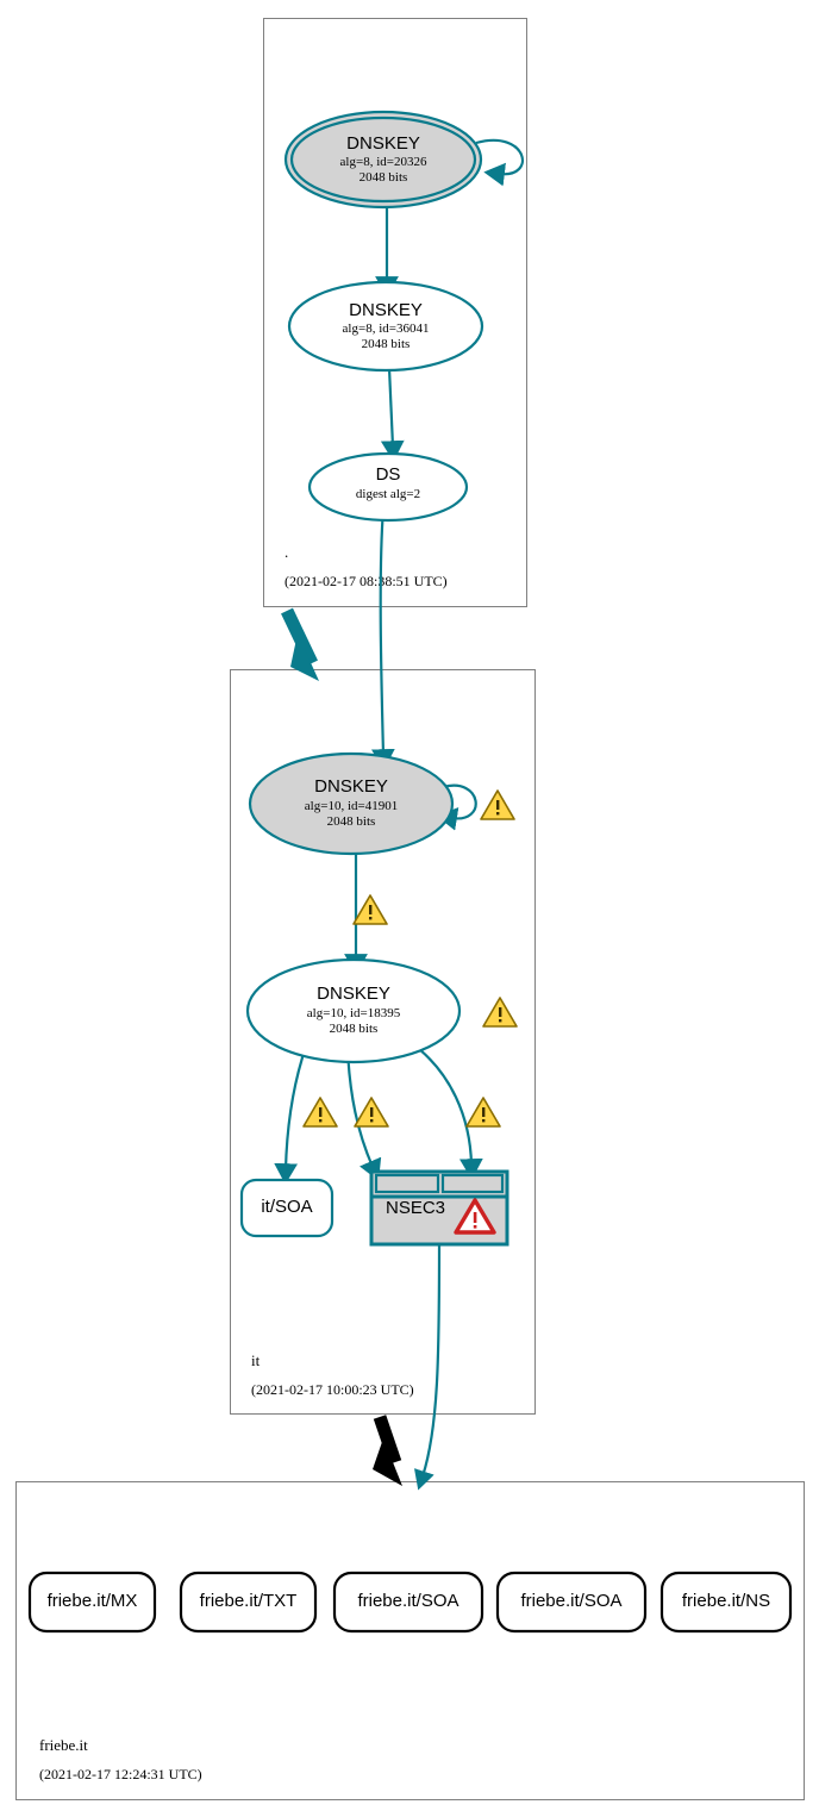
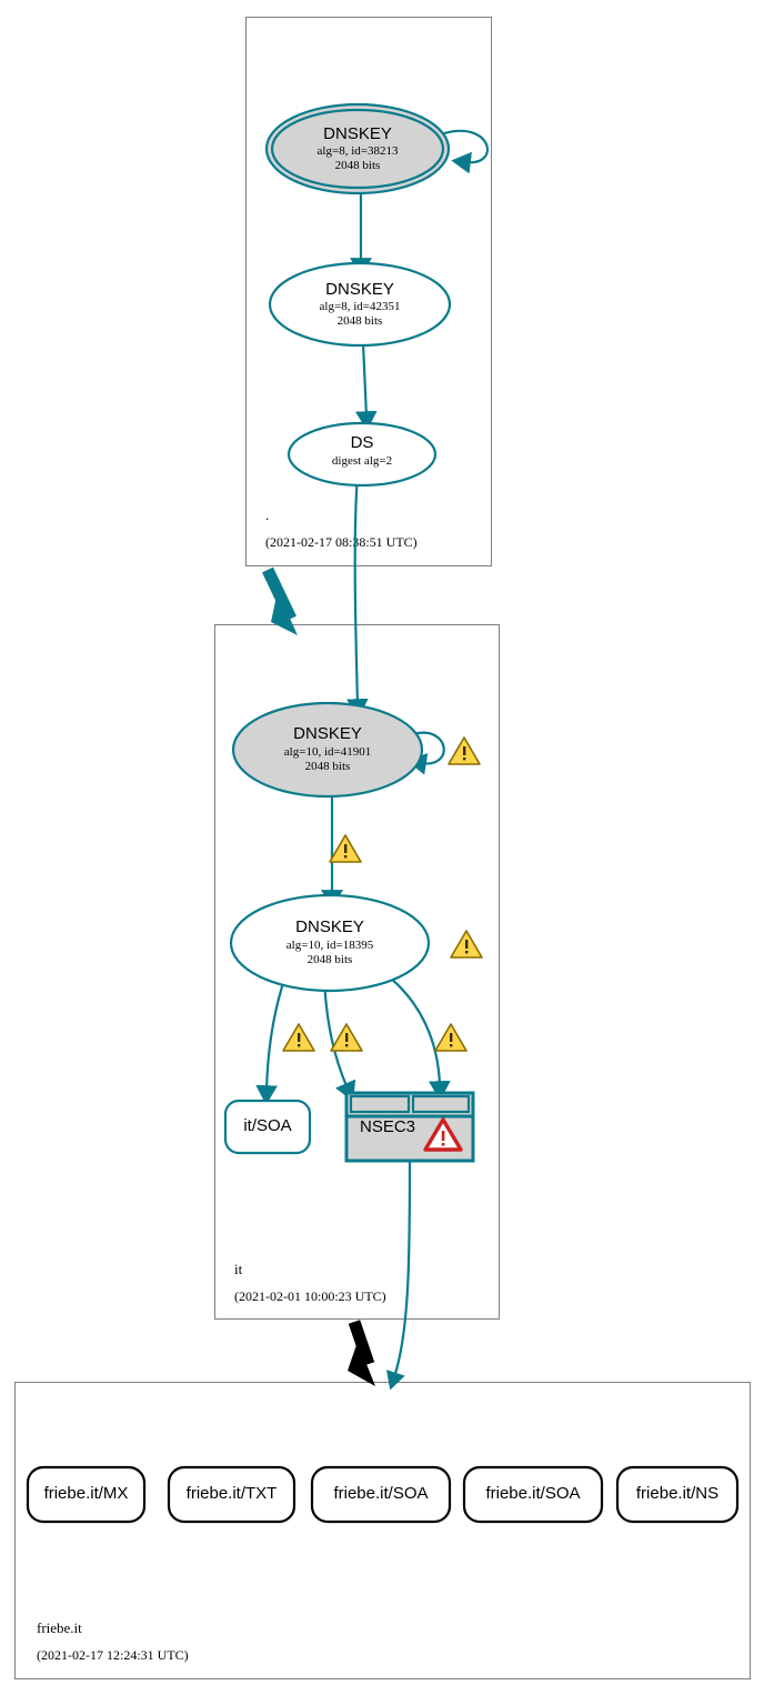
  .
  (2021-02-17 08:8:51 UTC)
  it
- (2021-02-17 10:00:23 UTC)
+ (2021-02-01 10:00:23 UTC)
  friebe.it
  (2021-02-17 12:24:31 UTC)
  DNSKEY
- alg=8, id=20326
+ alg=8, id=38213
  2048 bits
  DNSKEY
- alg=8, id=36041
+ alg=8, id=42351
  2048 bits
  DS
  digest alg=2
  DNSKEY
  alg=10, id=41901
  2048 bits
  DNSKEY
  alg=10, id=18395
  2048 bits
  it/SOA
  NSEC3
  friebe.it/MX
  friebe.it/TXT
  friebe.it/SOA
  friebe.it/SOA
  friebe.it/NS
